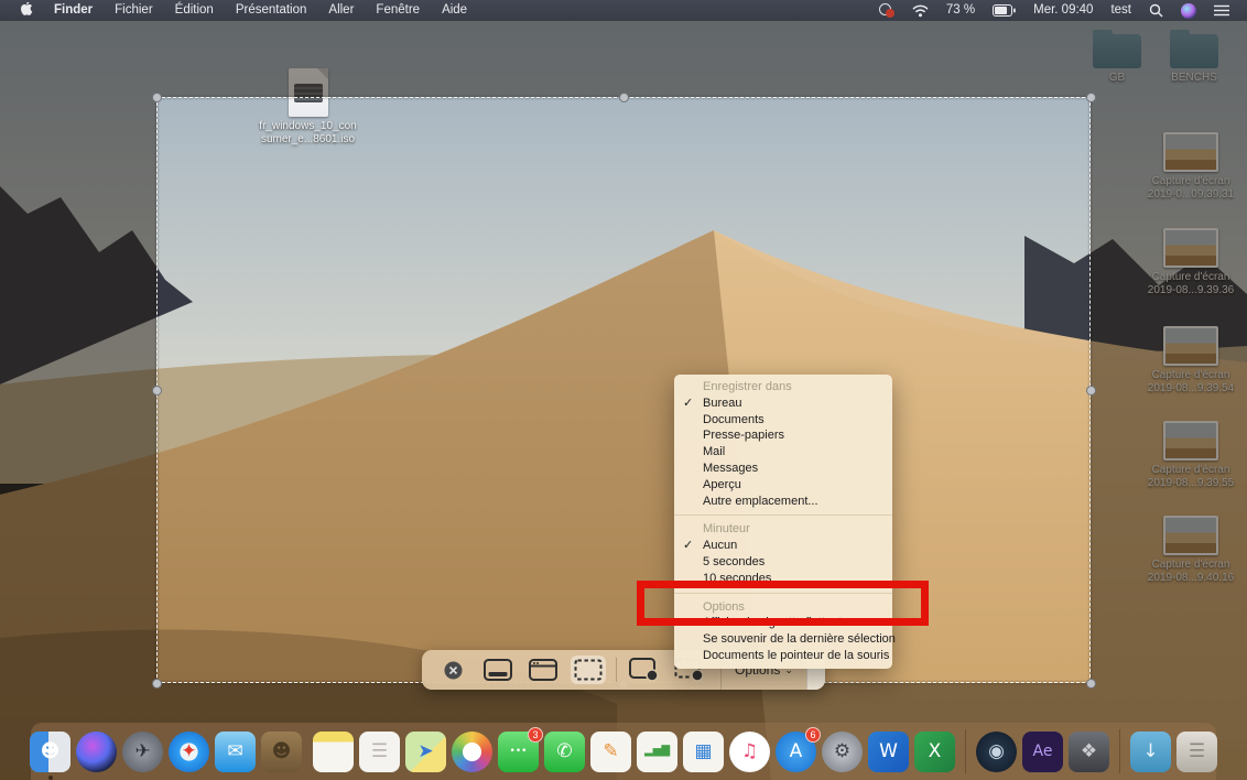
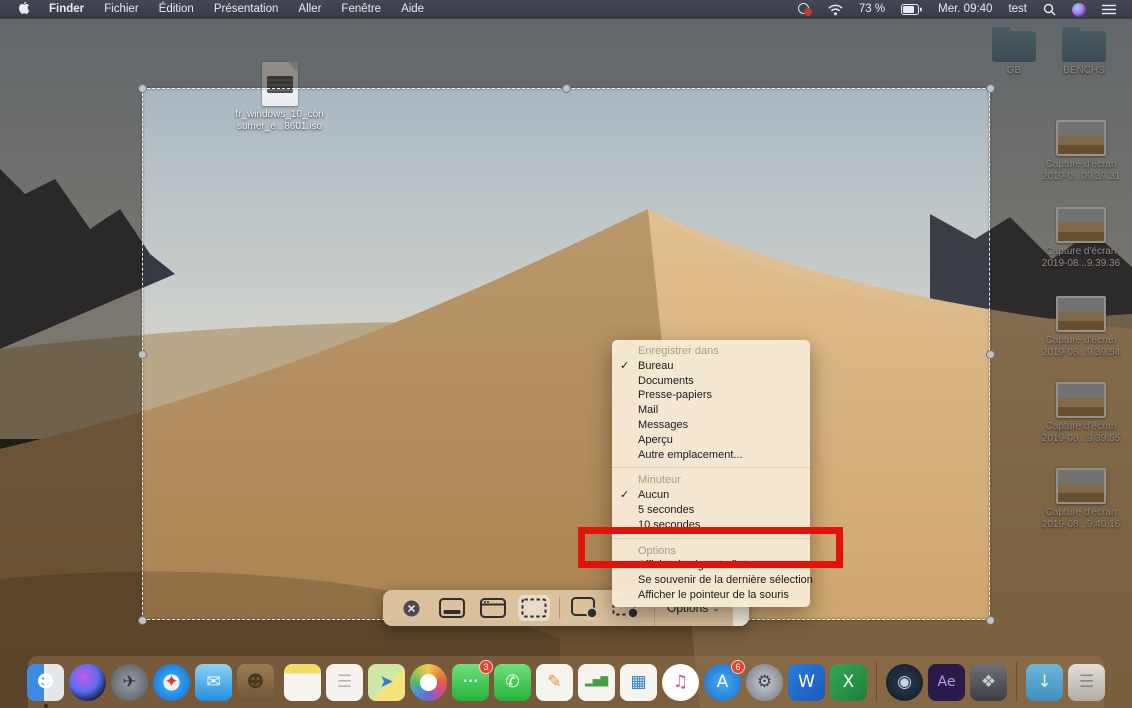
  fr_windows_10_con
  sumer_e...8601.iso
  GB
  BENCHS
  Capture d'écran
  2019-0...09.39.31
  Capture d'écran
  2019-08...9.39.36
  Capture d'écran
  2019-08...9.39.54
  Capture d'écran
  2019-08...9.39.55
  Capture d'écran
  2019-08...9.40.16
  Options
  ⌄
  Enregistrer dans
  ✓
  Bureau
  Documents
  Presse-papiers
  Mail
  Messages
  Aperçu
  Autre emplacement...
  Minuteur
  ✓
  Aucun
  5 secondes
  10 secondes
  Options
  ✓
  Afficher la vignette flottante
  Se souvenir de la dernière sélection
- Documents le pointeur de la souris
+ Afficher le pointeur de la souris
  Finder
  Fichier
  Édition
  Présentation
  Aller
  Fenêtre
  Aide
  73 %
  Mer. 09:40
  test
  ☻
  ✈
  ✦
  ✉
  ☻
  ☰
  ➤
  •••
  3
  ✆
  ✎
  ▂▅▇
  ▦
  ♫
  A
  6
  ⚙
  W
  X
  ◉
  Ae
  ❖
  ↓
  ☰
